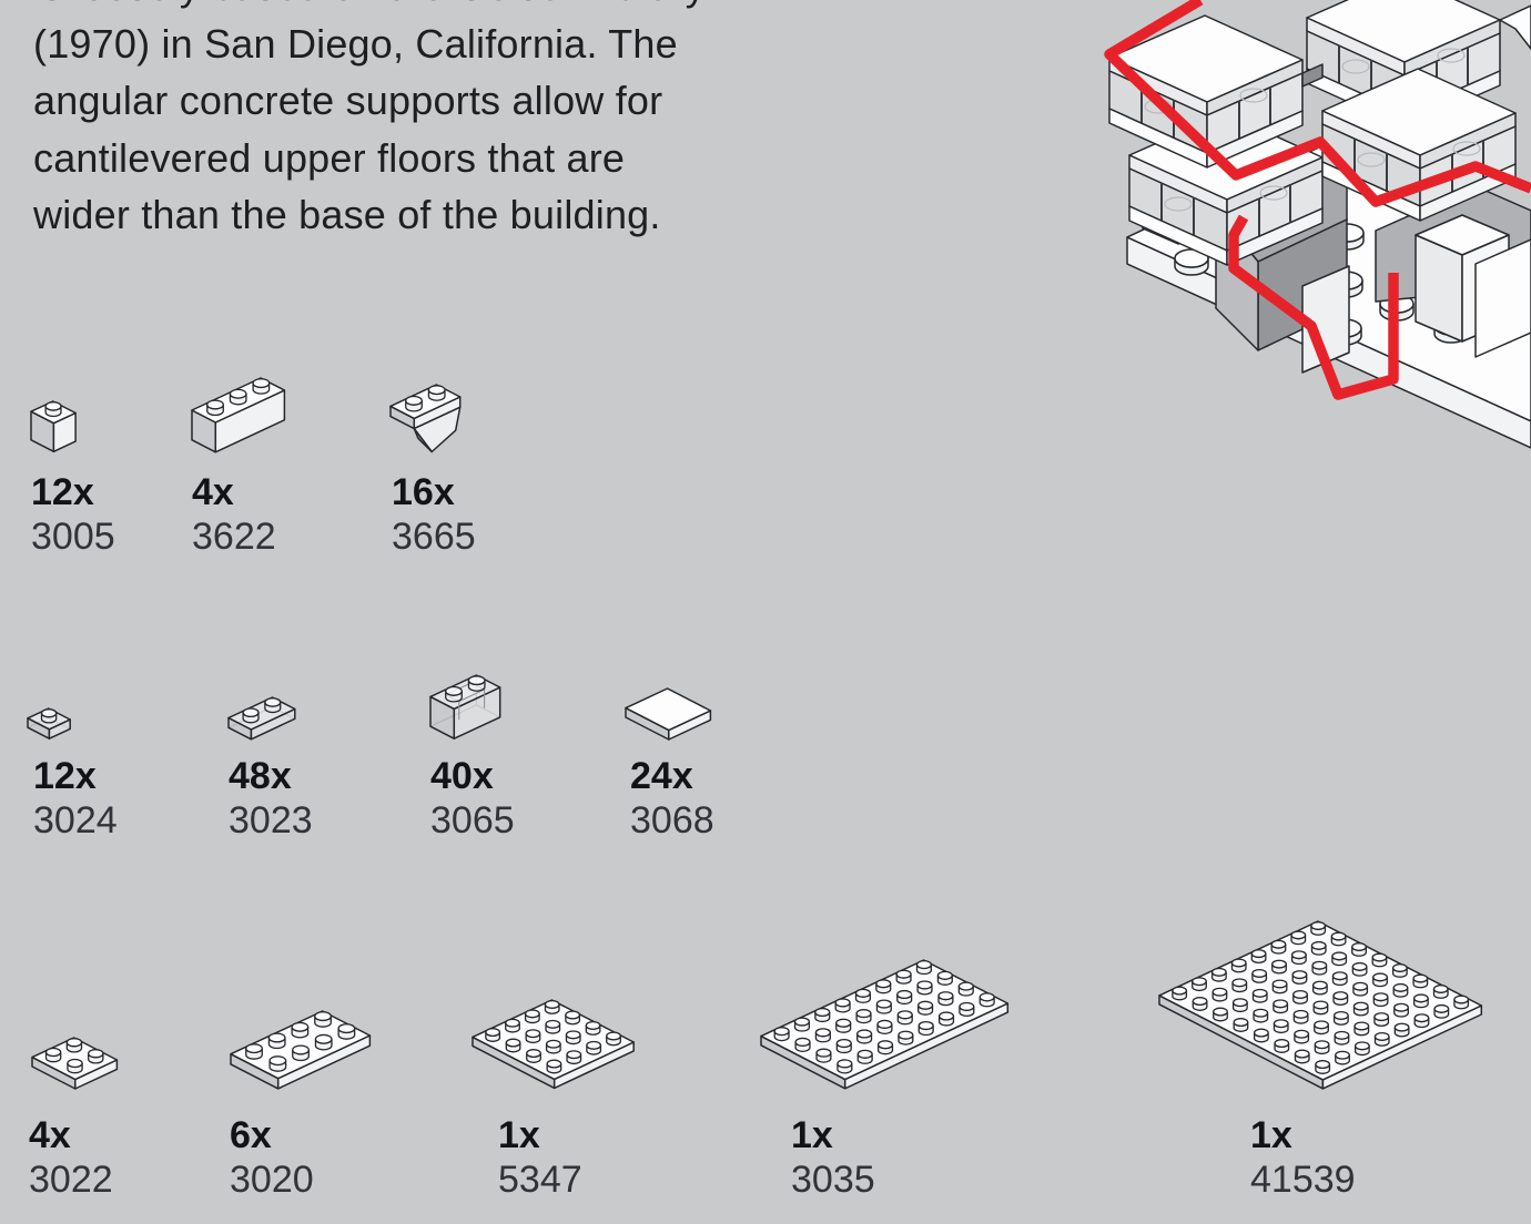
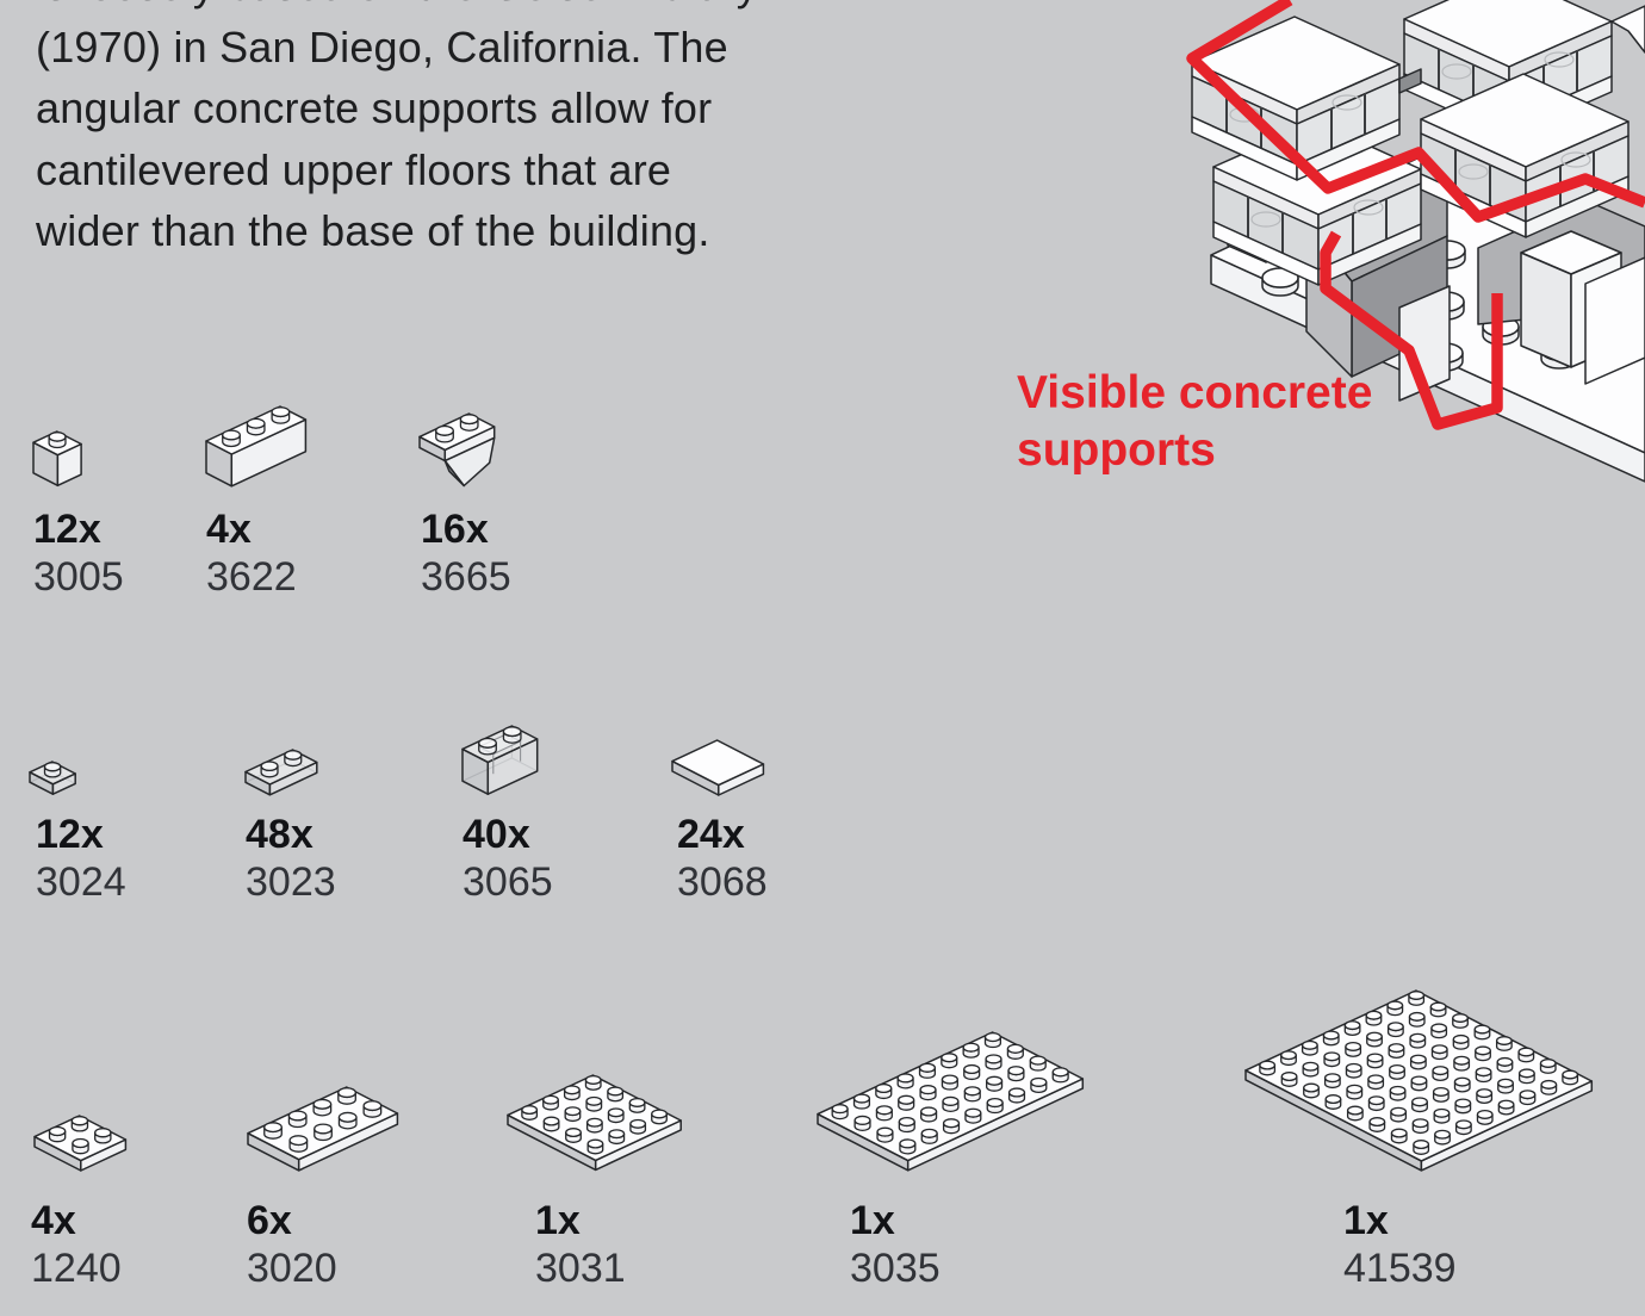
  (1970) in San Diego, California. The
  angular concrete supports allow for
  cantilevered upper floors that are
  wider than the base of the building.
+ Visible concrete
+ supports
  12x
  3005
  4x
  3622
  16x
  3665
  12x
  3024
  48x
  3023
  40x
  3065
  24x
  3068
  4x
- 3022
+ 1240
  6x
  3020
  1x
- 5347
+ 3031
  1x
  3035
  1x
  41539
